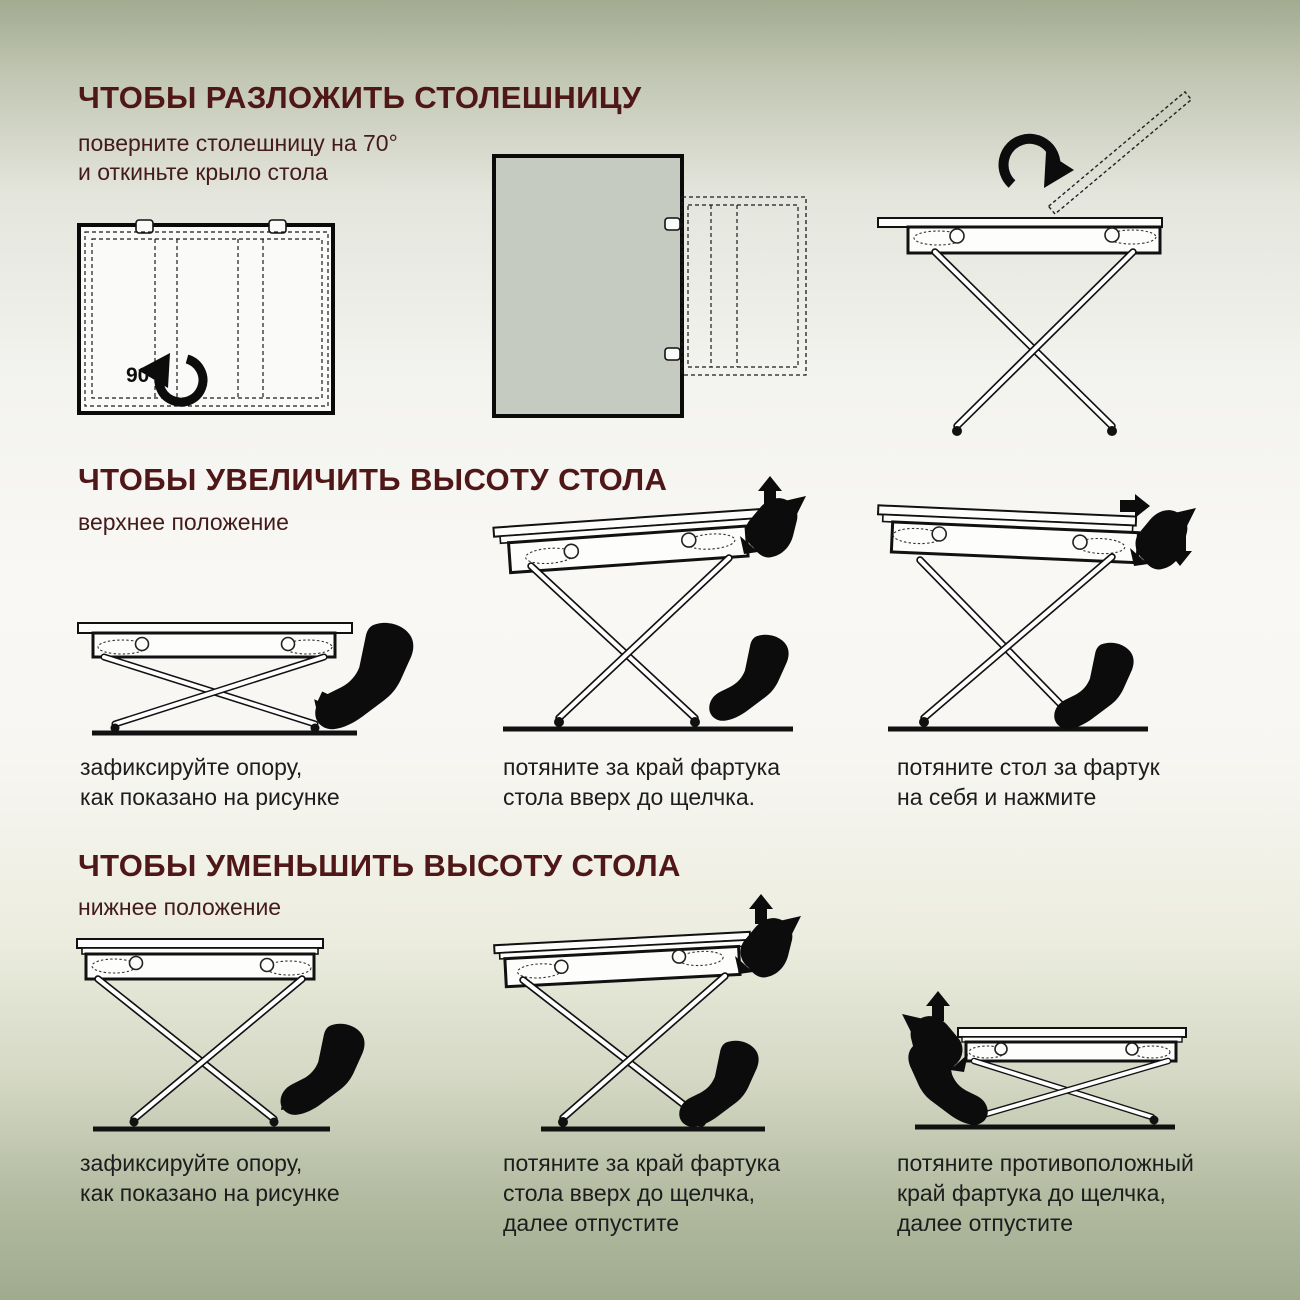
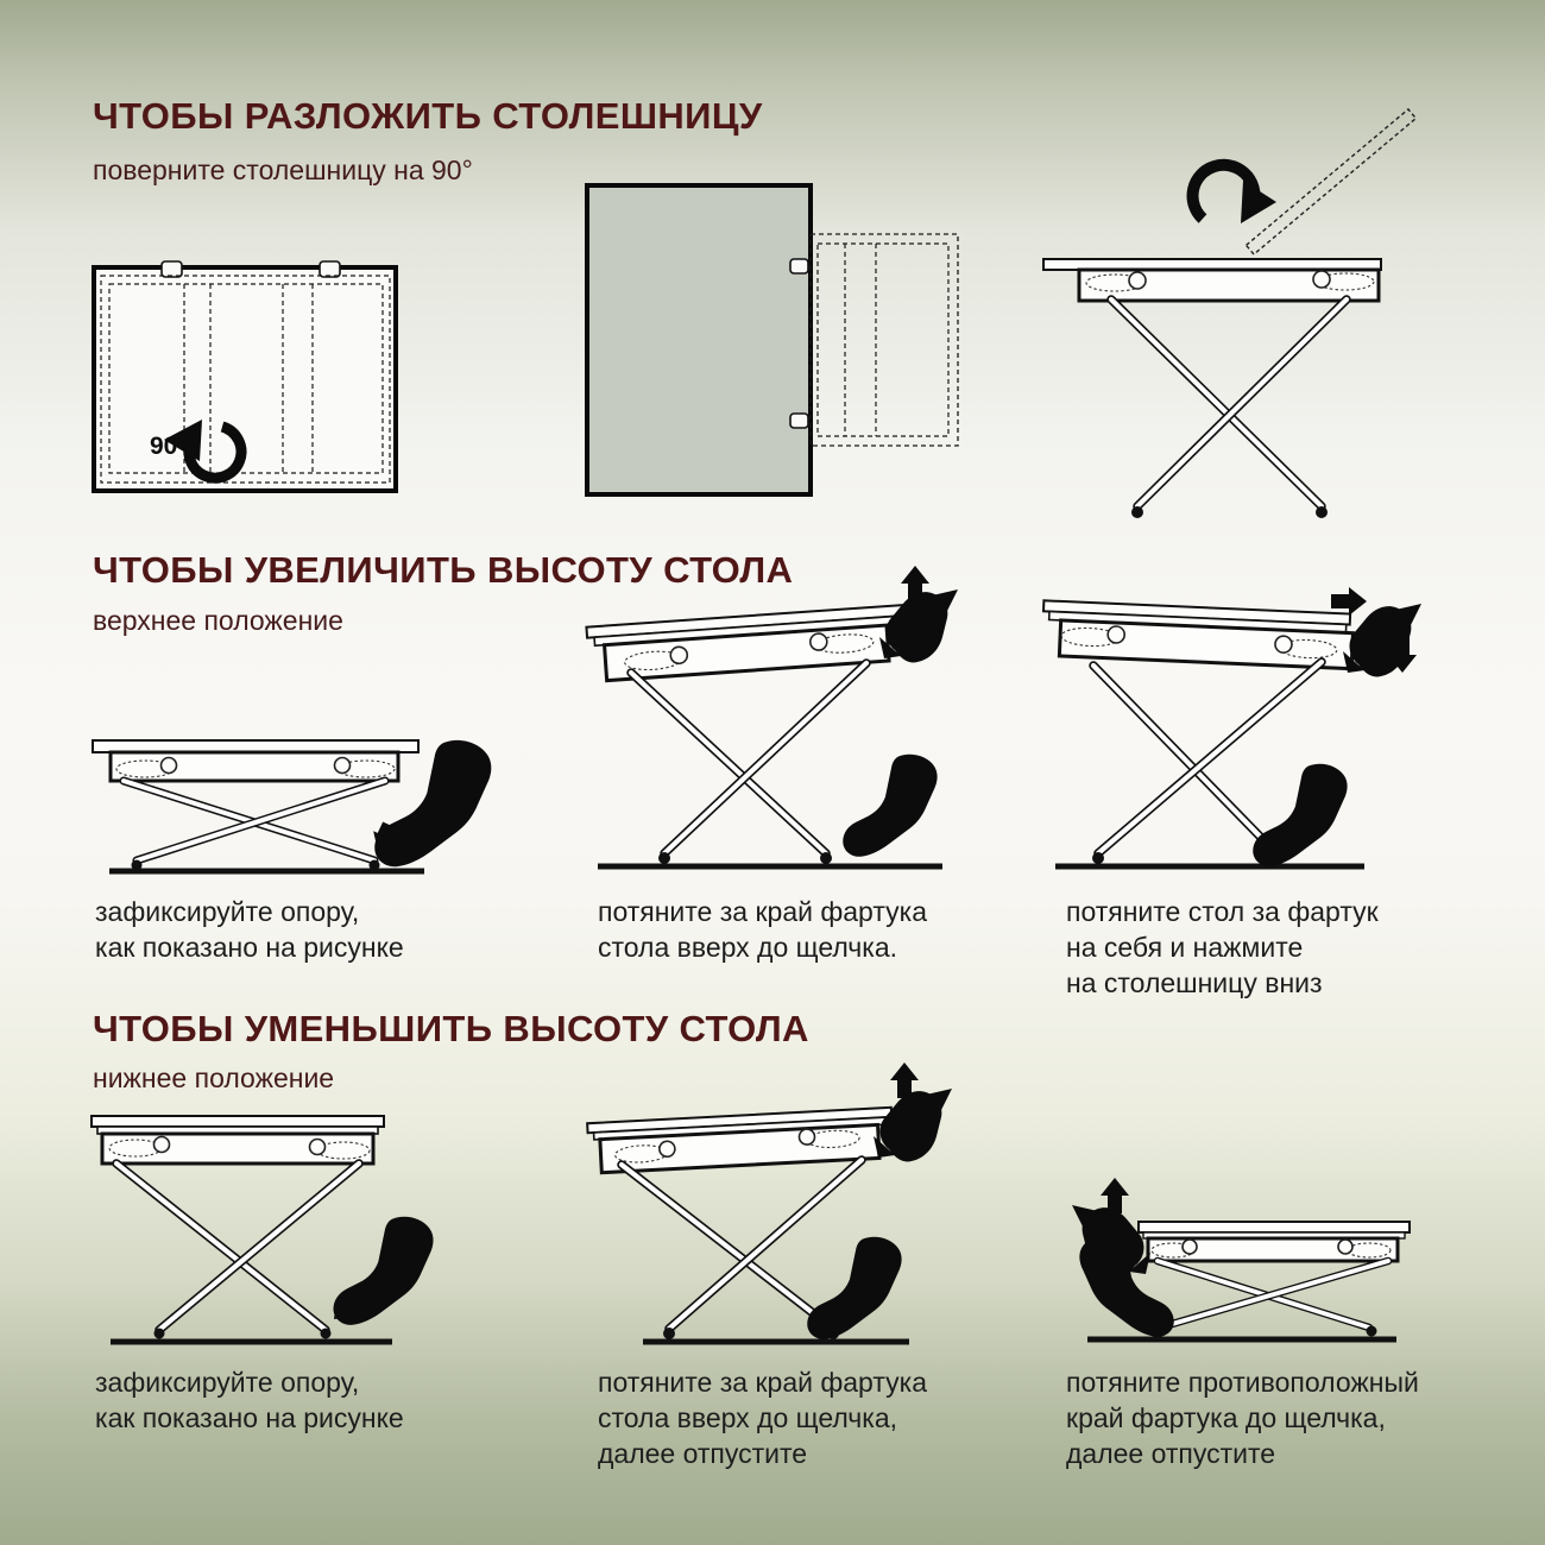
  ЧТОБЫ РАЗЛОЖИТЬ СТОЛЕШНИЦУ
- поверните столешницу на 70°
+ поверните столешницу на 90°
- и откиньте крыло стола
  ЧТОБЫ УВЕЛИЧИТЬ ВЫСОТУ СТОЛА
  верхнее положение
  зафиксируйте опору,
  как показано на рисунке
  потяните за край фартука
  стола вверх до щелчка.
  потяните стол за фартук
  на себя и нажмите
+ на столешницу вниз
  ЧТОБЫ УМЕНЬШИТЬ ВЫСОТУ СТОЛА
  нижнее положение
  зафиксируйте опору,
  как показано на рисунке
  потяните за край фартука
  стола вверх до щелчка,
  далее отпустите
  потяните противоположный
  край фартука до щелчка,
  далее отпустите
